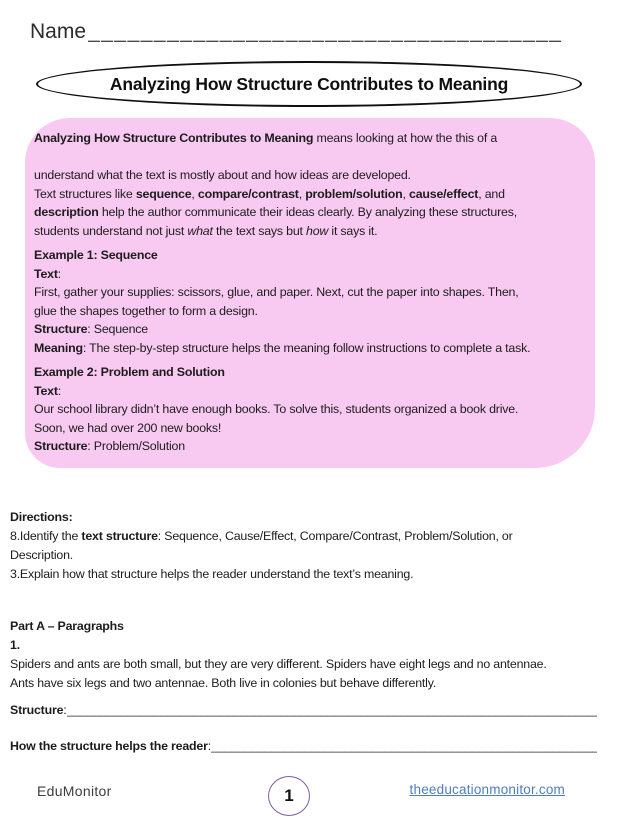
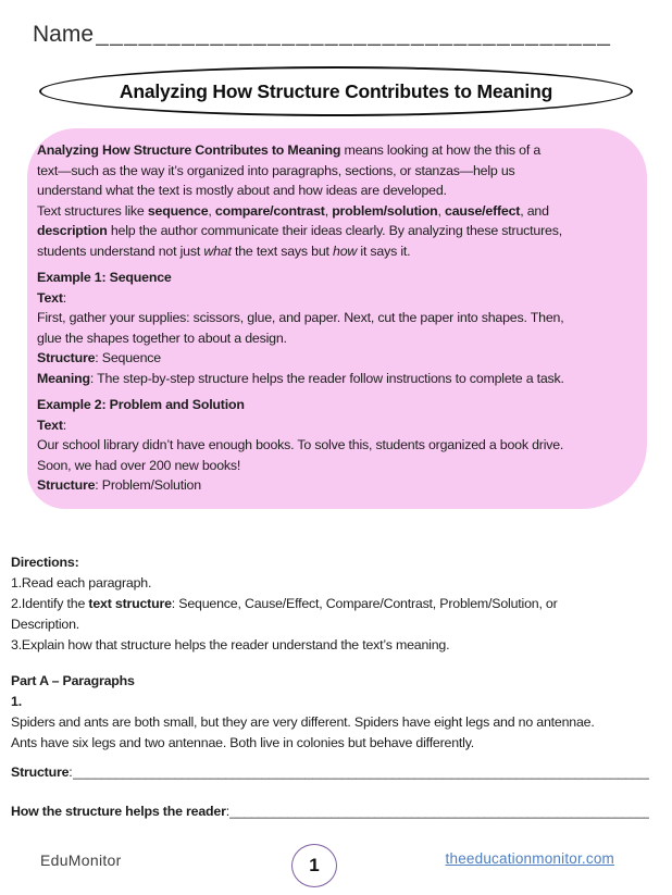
  Name
  Analyzing How Structure Contributes to Meaning
  Analyzing How Structure Contributes to Meaning means looking at how the this of a
+ text—such as the way it’s organized into paragraphs, sections, or stanzas—help us
  understand what the text is mostly about and how ideas are developed.
  Text structures like sequence, compare/contrast, problem/solution, cause/effect, and
  description help the author communicate their ideas clearly. By analyzing these structures,
  students understand not just what the text says but how it says it.
  Example 1: Sequence
  Text:
  First, gather your supplies: scissors, glue, and paper. Next, cut the paper into shapes. Then,
- glue the shapes together to form a design.
+ glue the shapes together to about a design.
  Structure: Sequence
- Meaning: The step-by-step structure helps the meaning follow instructions to complete a task.
+ Meaning: The step-by-step structure helps the reader follow instructions to complete a task.
  Example 2: Problem and Solution
  Text:
  Our school library didn’t have enough books. To solve this, students organized a book drive.
  Soon, we had over 200 new books!
  Structure: Problem/Solution
  Directions:
+ 1.Read each paragraph.
- 8.Identify the text structure: Sequence, Cause/Effect, Compare/Contrast, Problem/Solution, or
+ 2.Identify the text structure: Sequence, Cause/Effect, Compare/Contrast, Problem/Solution, or
  Description.
  3.Explain how that structure helps the reader understand the text’s meaning.
  Part A – Paragraphs
  1.
  Spiders and ants are both small, but they are very different. Spiders have eight legs and no antennae.
  Ants have six legs and two antennae. Both live in colonies but behave differently.
  Structure:
  How the structure helps the reader:
  EduMonitor
  1
  theeducationmonitor.com
